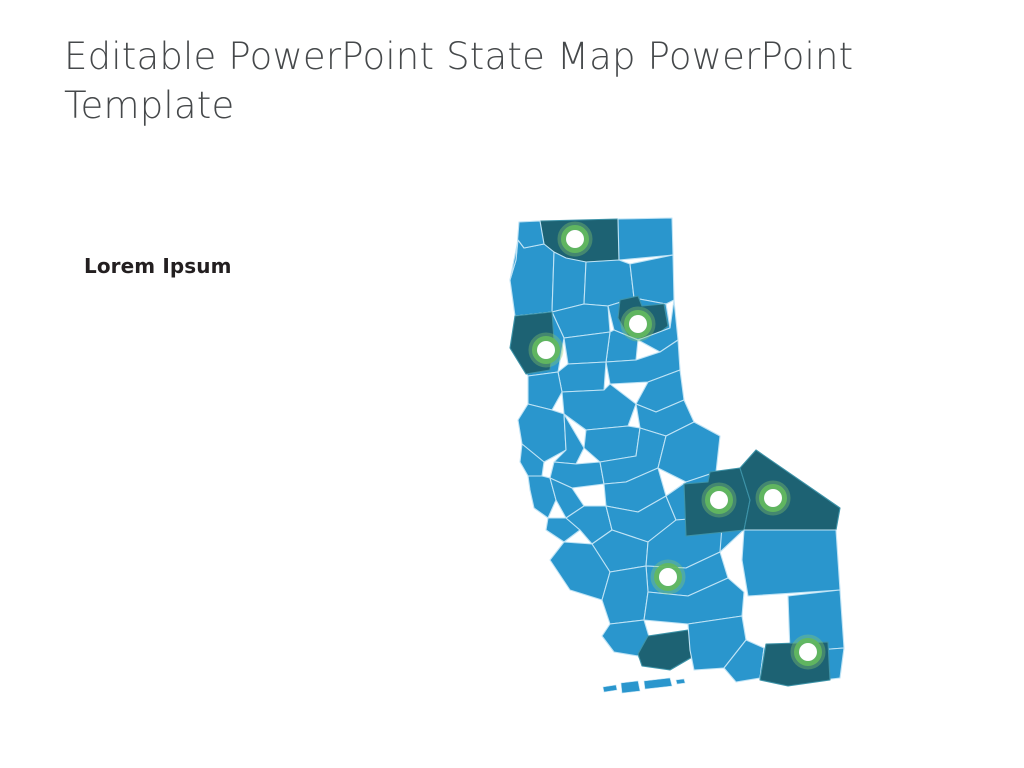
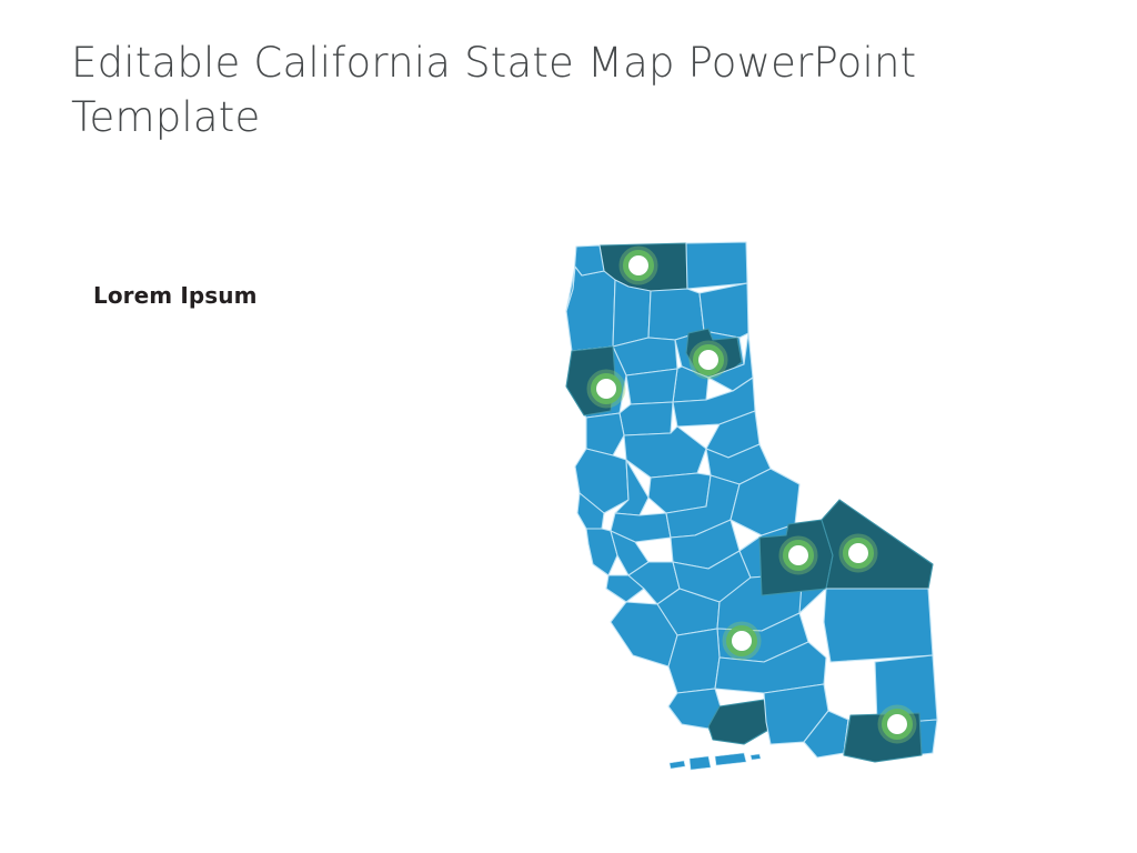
- Editable PowerPoint State Map PowerPoint Template
+ Editable California State Map PowerPoint Template
  Lorem Ipsum
